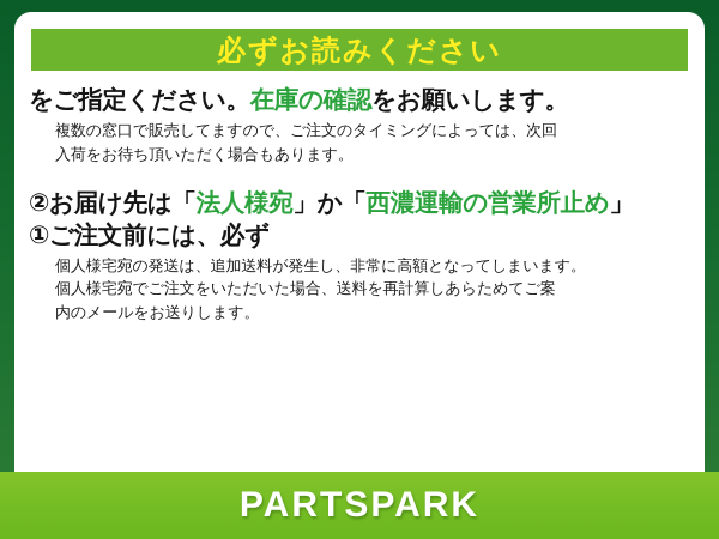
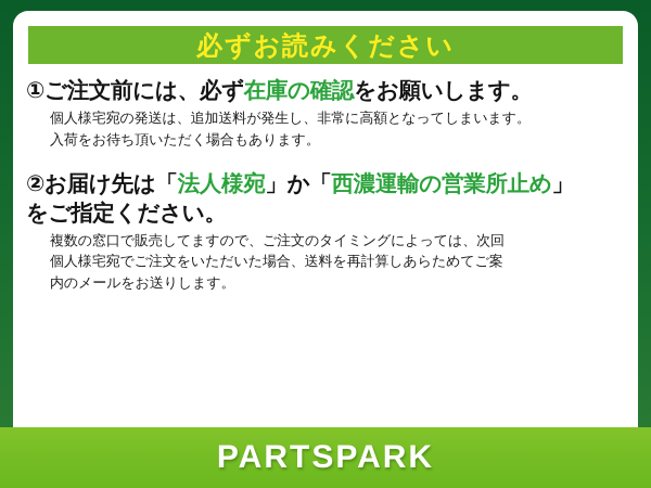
  必ずお読みください
- をご指定ください。在庫の確認をお願いします。
+ ①ご注文前には、必ず在庫の確認をお願いします。
- 複数の窓口で販売してますので、ご注文のタイミングによっては、次回
+ 個人様宅宛の発送は、追加送料が発生し、非常に高額となってしまいます。
  入荷をお待ち頂いただく場合もあります。
  ②お届け先は「法人様宛」か「西濃運輸の営業所止め」
- ①ご注文前には、必ず
+ をご指定ください。
- 個人様宅宛の発送は、追加送料が発生し、非常に高額となってしまいます。
+ 複数の窓口で販売してますので、ご注文のタイミングによっては、次回
  個人様宅宛でご注文をいただいた場合、送料を再計算しあらためてご案
  内のメールをお送りします。
  PARTSPARK
